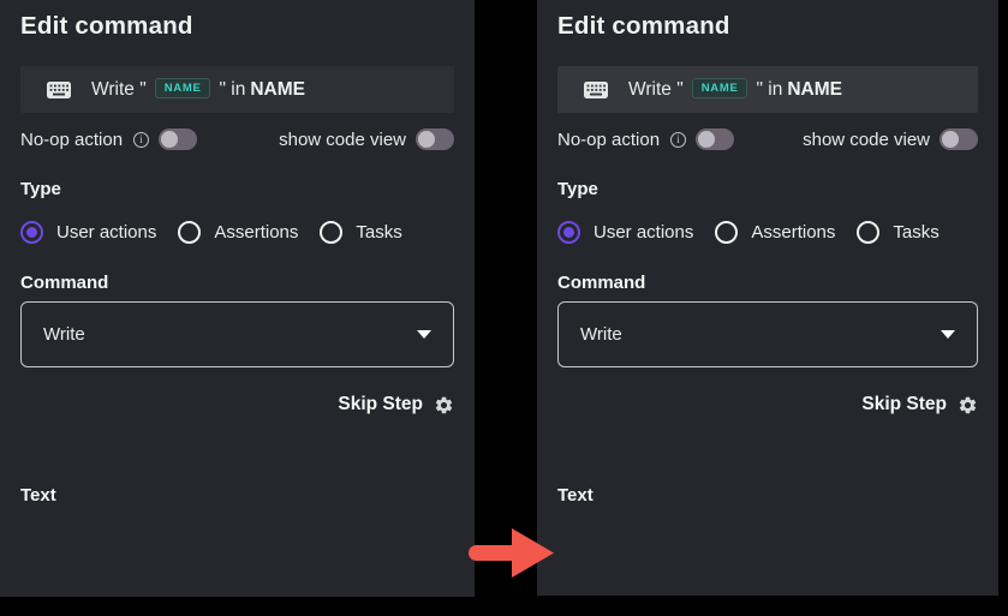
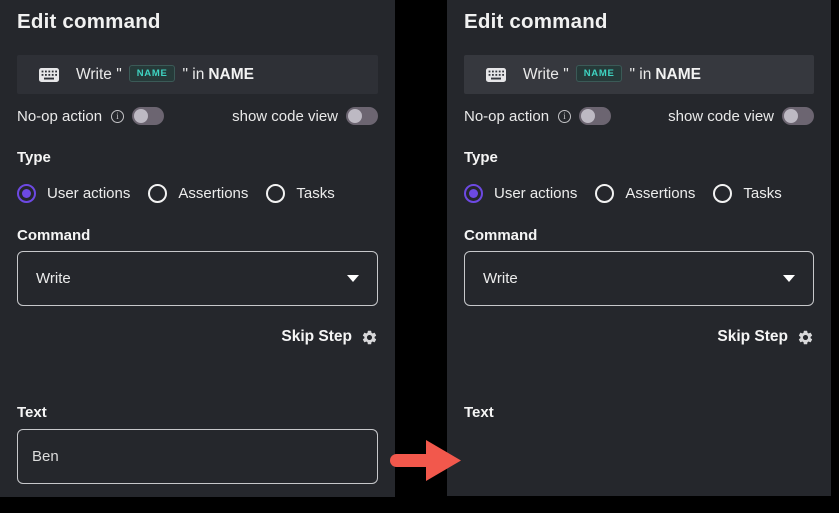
  Edit command
  Write "
  NAME
  " in
  NAME
  No-op action
  i
  show code view
  Type
  User actions
  Assertions
  Tasks
  Command
  Write
  Skip Step
  Text
+ Ben
  Edit command
  Write "
  NAME
  " in
  NAME
  No-op action
  i
  show code view
  Type
  User actions
  Assertions
  Tasks
  Command
  Write
  Skip Step
  Text
